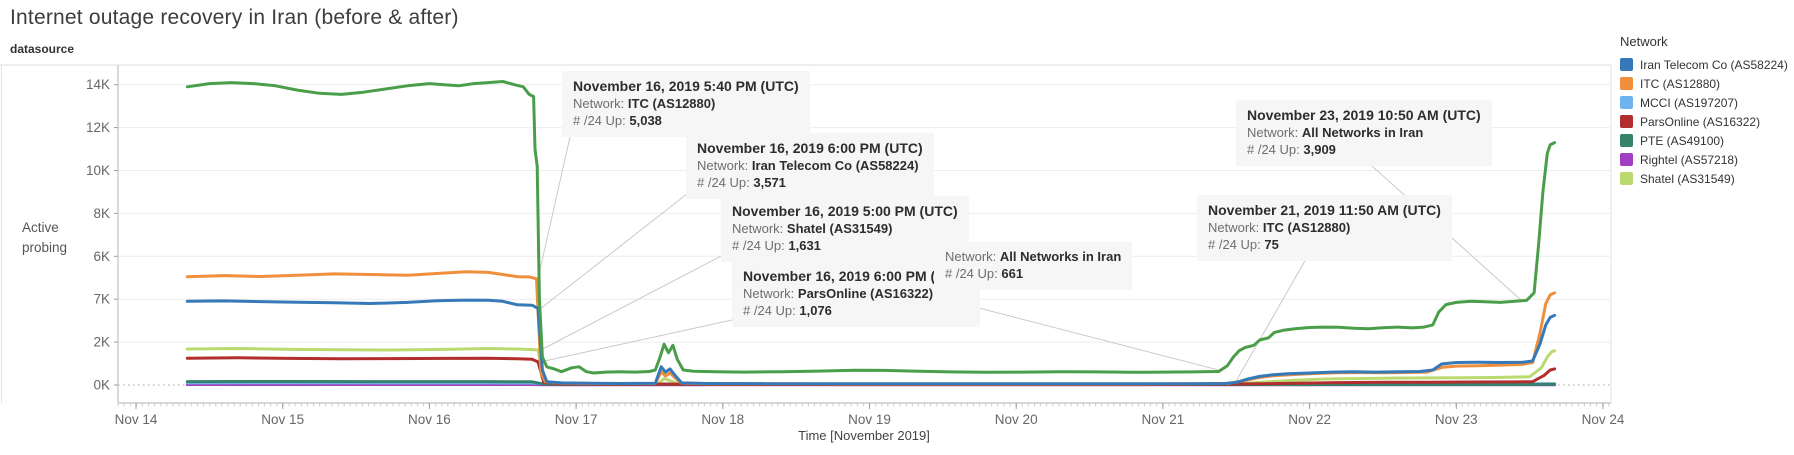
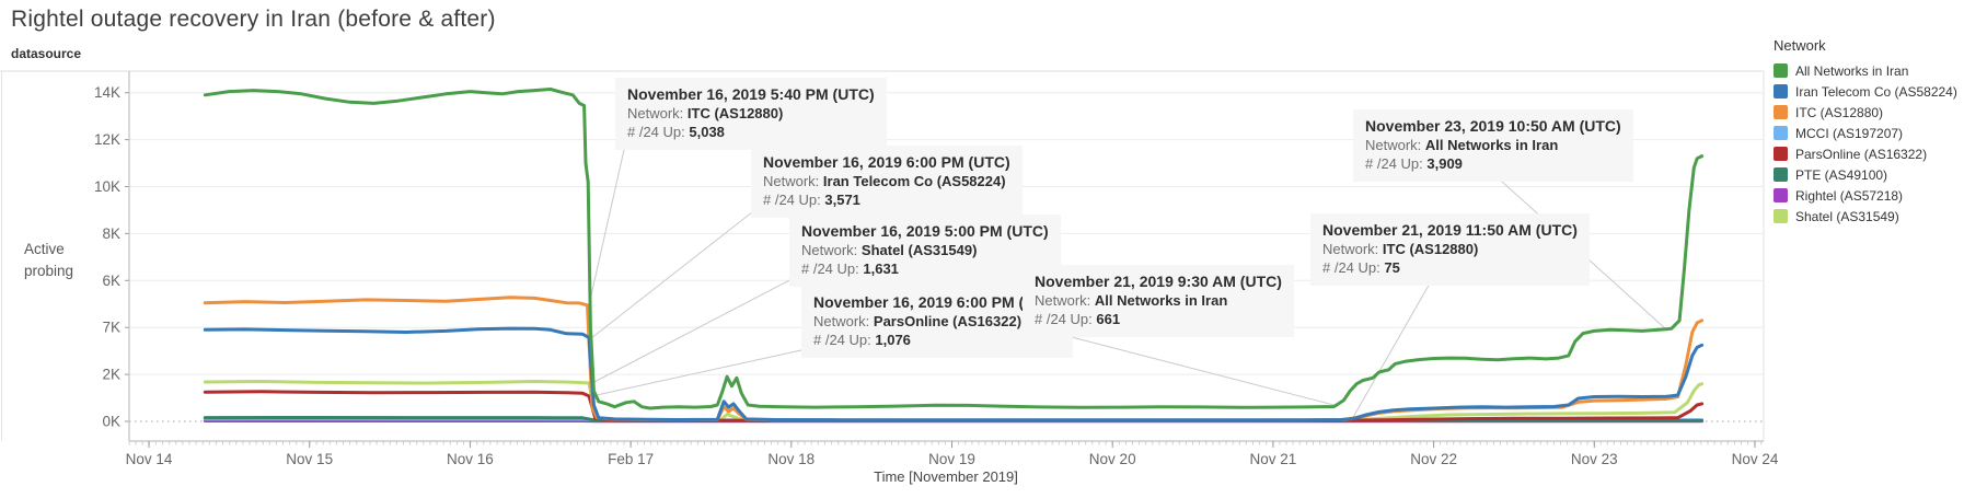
- Internet outage recovery in Iran (before & after)
+ Rightel outage recovery in Iran (before & after)
  datasource
  0K
  2K
  7K
  6K
  8K
  10K
  12K
  14K
  Nov 14
  Nov 15
  Nov 16
- Nov 17
+ Feb 17
  Nov 18
  Nov 19
  Nov 20
  Nov 21
  Nov 22
  Nov 23
  Nov 24
  Active probing
  Time [November 2019]
  Network
+ All Networks in Iran
  Iran Telecom Co (AS58224)
  ITC (AS12880)
  MCCI (AS197207)
  ParsOnline (AS16322)
  PTE (AS49100)
  Rightel (AS57218)
  Shatel (AS31549)
  November 16, 2019 5:40 PM (UTC)
  Network: ITC (AS12880)
  # /24 Up: 5,038
  November 16, 2019 6:00 PM (UTC)
  Network: Iran Telecom Co (AS58224)
  # /24 Up: 3,571
  November 16, 2019 5:00 PM (UTC)
  Network: Shatel (AS31549)
  # /24 Up: 1,631
  November 16, 2019 6:00 PM (
  Network: ParsOnline (AS16322)
  # /24 Up: 1,076
+ November 21, 2019 9:30 AM (UTC)
  Network: All Networks in Iran
  # /24 Up: 661
  November 23, 2019 10:50 AM (UTC)
  Network: All Networks in Iran
  # /24 Up: 3,909
  November 21, 2019 11:50 AM (UTC)
  Network: ITC (AS12880)
  # /24 Up: 75
